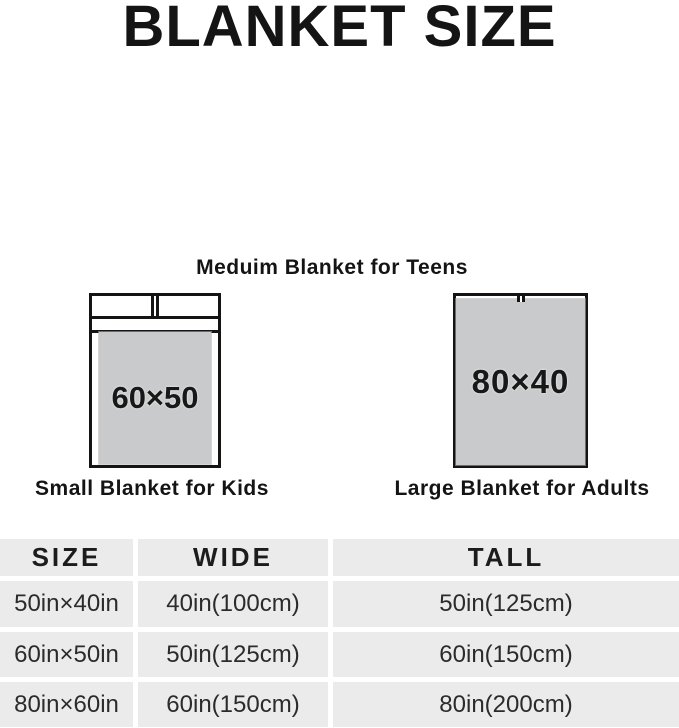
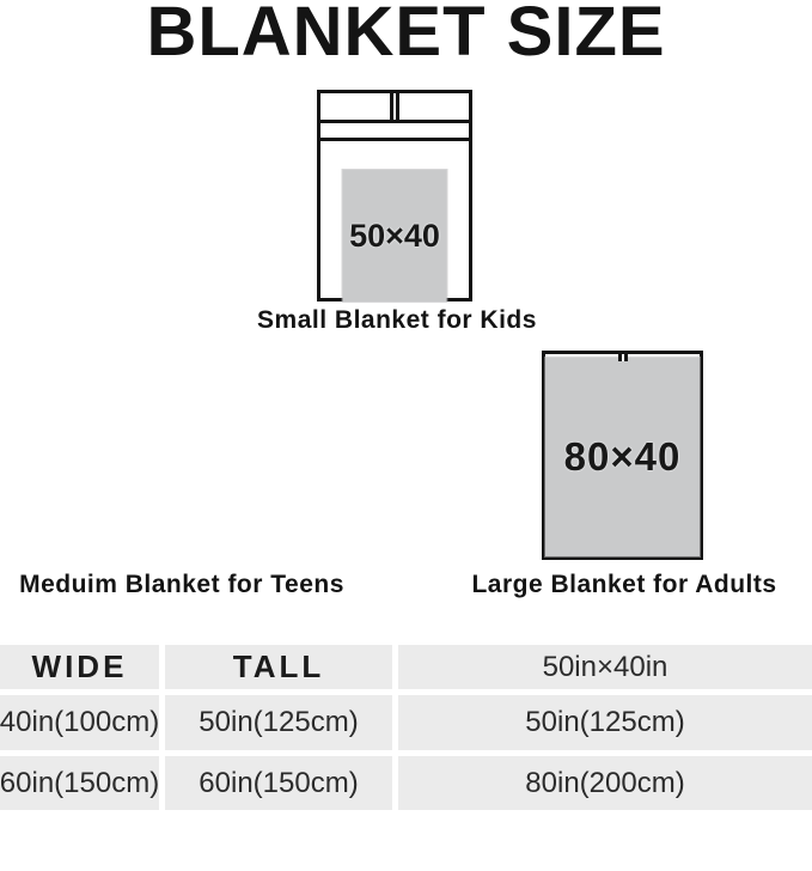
  BLANKET SIZE
+ 50×40
- Meduim Blanket for Teens
+ Small Blanket for Kids
- 60×50
- Small Blanket for Kids
+ Meduim Blanket for Teens
  80×40
  Large Blanket for Adults
- SIZE
  WIDE
  TALL
  50in×40in
  40in(100cm)
  50in(125cm)
- 60in×50in
  50in(125cm)
  60in(150cm)
- 80in×60in
  60in(150cm)
  80in(200cm)
